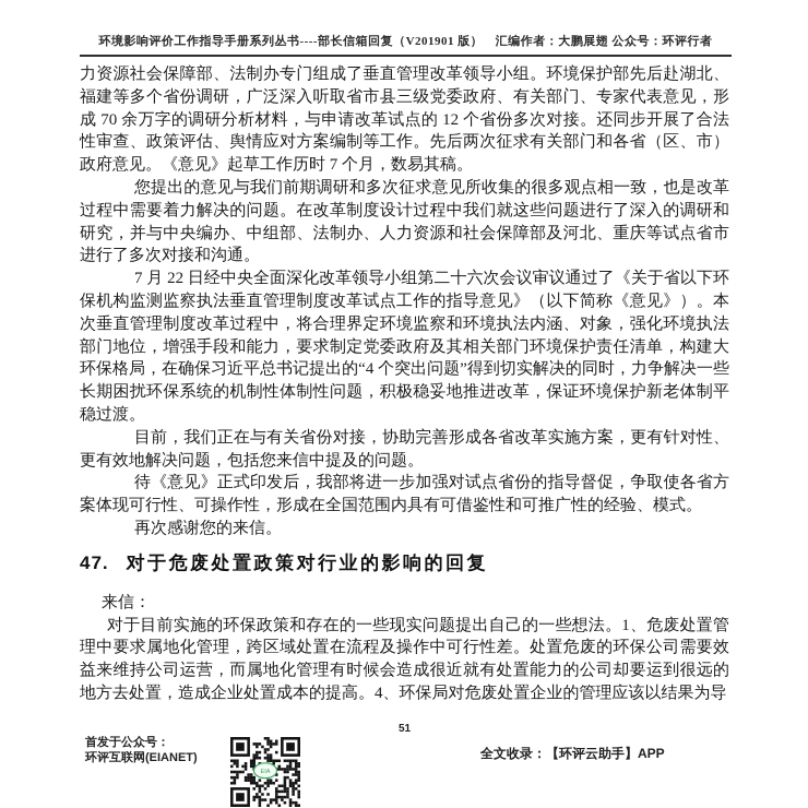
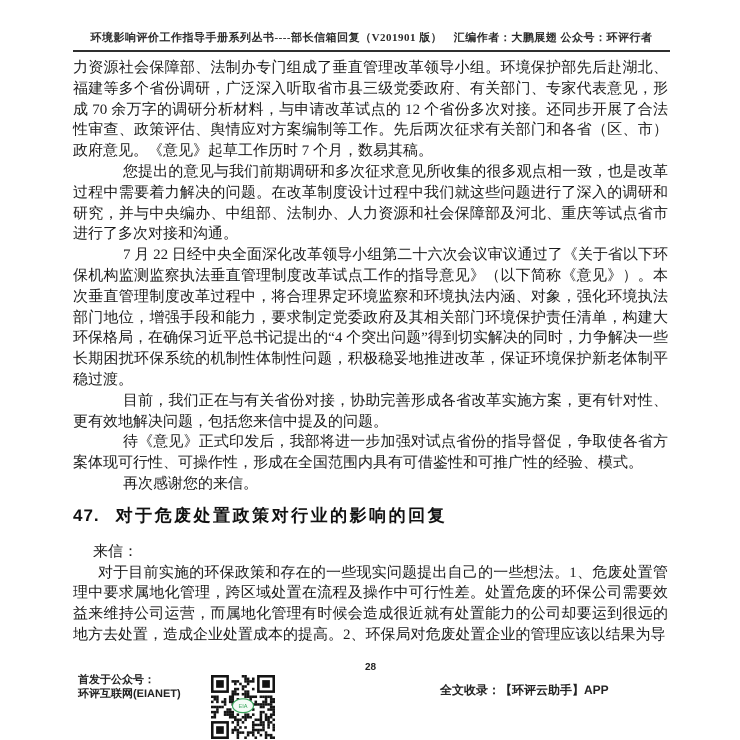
  环境影响评价工作指导手册系列丛书----部长信箱回复（V201901 版） 汇编作者：大鹏展翅 公众号：环评行者
  力资源社会保障部、法制办专门组成了垂直管理改革领导小组。环境保护部先后赴湖北、福建等多个省份调研，广泛深入听取省市县三级党委政府、有关部门、专家代表意见，形成 70 余万字的调研分析材料，与申请改革试点的 12 个省份多次对接。还同步开展了合法性审查、政策评估、舆情应对方案编制等工作。先后两次征求有关部门和各省（区、市）政府意见。《意见》起草工作历时 7 个月，数易其稿。
  您提出的意见与我们前期调研和多次征求意见所收集的很多观点相一致，也是改革过程中需要着力解决的问题。在改革制度设计过程中我们就这些问题进行了深入的调研和研究，并与中央编办、中组部、法制办、人力资源和社会保障部及河北、重庆等试点省市进行了多次对接和沟通。
  7 月 22 日经中央全面深化改革领导小组第二十六次会议审议通过了《关于省以下环保机构监测监察执法垂直管理制度改革试点工作的指导意见》（以下简称《意见》）。本次垂直管理制度改革过程中，将合理界定环境监察和环境执法内涵、对象，强化环境执法部门地位，增强手段和能力，要求制定党委政府及其相关部门环境保护责任清单，构建大环保格局，在确保习近平总书记提出的“4 个突出问题”得到切实解决的同时，力争解决一些长期困扰环保系统的机制性体制性问题，积极稳妥地推进改革，保证环境保护新老体制平稳过渡。
  目前，我们正在与有关省份对接，协助完善形成各省改革实施方案，更有针对性、更有效地解决问题，包括您来信中提及的问题。
  待《意见》正式印发后，我部将进一步加强对试点省份的指导督促，争取使各省方案体现可行性、可操作性，形成在全国范围内具有可借鉴性和可推广性的经验、模式。
  再次感谢您的来信。
  47. 对于危废处置政策对行业的影响的回复
  来信：
- 对于目前实施的环保政策和存在的一些现实问题提出自己的一些想法。1、危废处置管理中要求属地化管理，跨区域处置在流程及操作中可行性差。处置危废的环保公司需要效益来维持公司运营，而属地化管理有时候会造成很近就有处置能力的公司却要运到很远的地方去处置，造成企业处置成本的提高。4、环保局对危废处置企业的管理应该以结果为导
+ 对于目前实施的环保政策和存在的一些现实问题提出自己的一些想法。1、危废处置管理中要求属地化管理，跨区域处置在流程及操作中可行性差。处置危废的环保公司需要效益来维持公司运营，而属地化管理有时候会造成很近就有处置能力的公司却要运到很远的地方去处置，造成企业处置成本的提高。2、环保局对危废处置企业的管理应该以结果为导
- 51
+ 28
  首发于公众号：
  环评互联网(EIANET)
  全文收录：【环评云助手】APP
